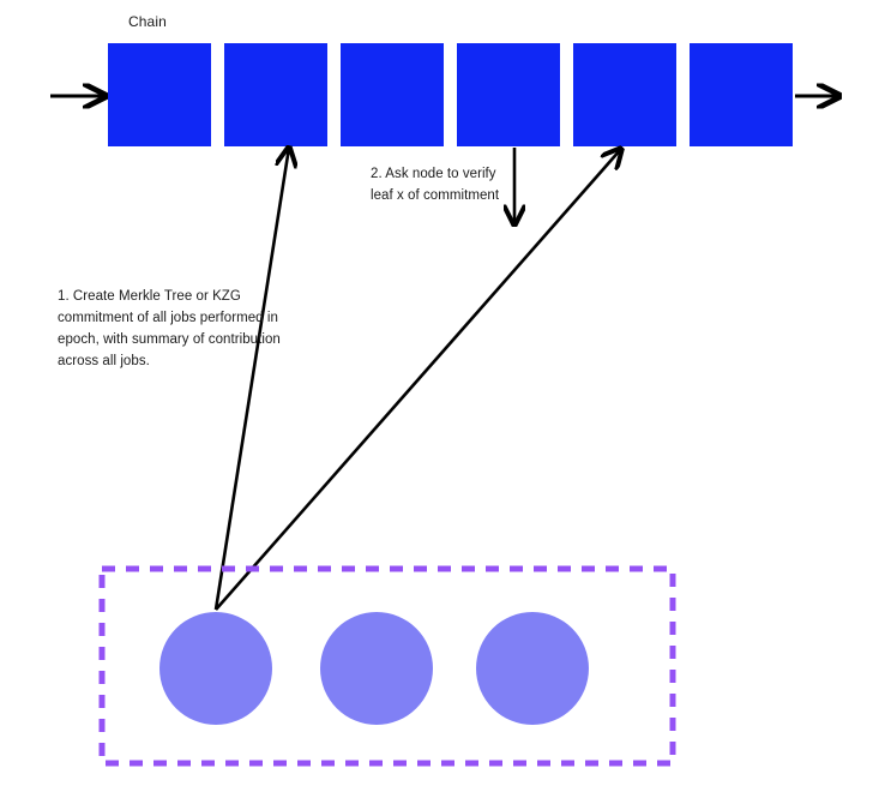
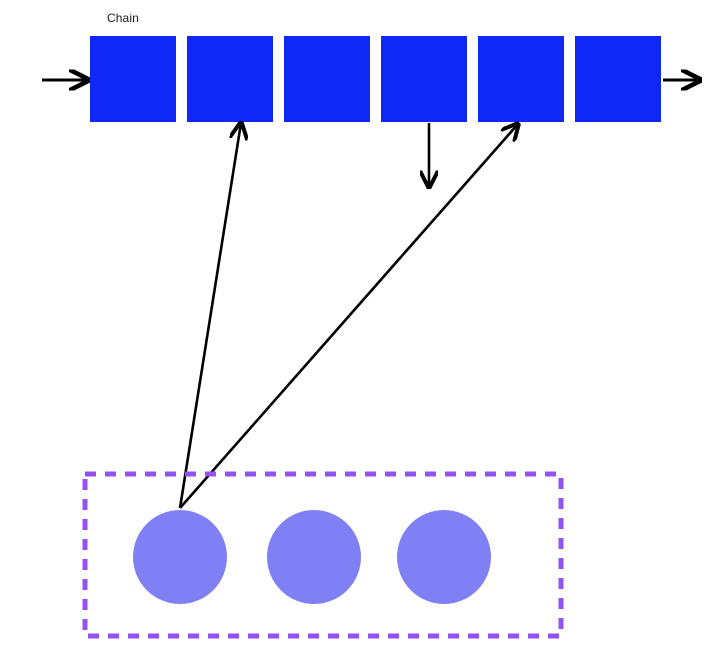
  Chain
- 1. Create Merkle Tree or KZG commitment of all jobs performed in epoch, with summary of contribution across all jobs.
- 2. Ask node to verify leaf x of commitment
